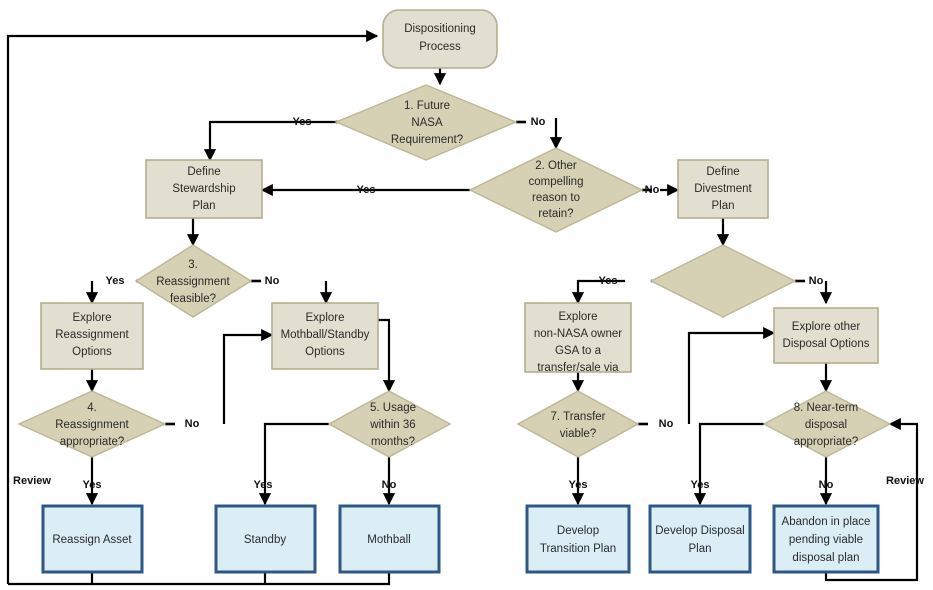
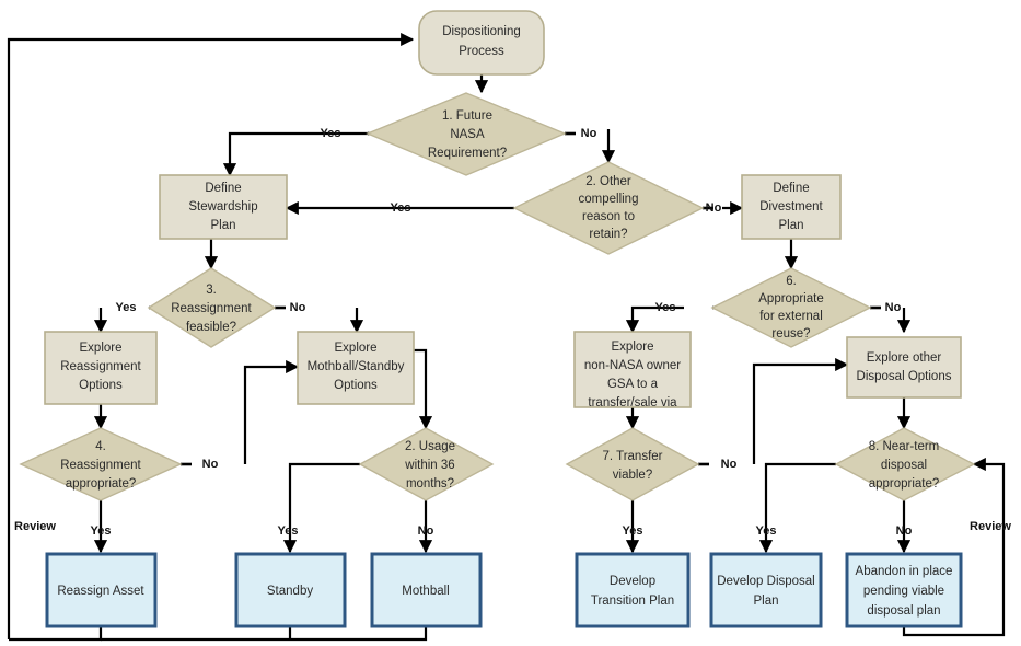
  Dispositioning
  Process
  1. Future
  NASA
  Requirement?
  2. Other
  compelling
  reason to
  retain?
  Define
  Stewardship
  Plan
  Define
  Divestment
  Plan
  3.
  Reassignment
  feasible?
+ 6.
+ Appropriate
+ for external
+ reuse?
  Explore
  Reassignment
  Options
  Explore
  Mothball/Standby
  Options
  Explore
  non-NASA owner
  GSA to a
  transfer/sale via
  Explore other
  Disposal Options
  4.
  Reassignment
  appropriate?
- 5. Usage
+ 2. Usage
  within 36
  months?
  7. Transfer
  viable?
  8. Near-term
  disposal
  appropriate?
  Reassign Asset
  Standby
  Mothball
  Develop
  Transition Plan
  Develop Disposal
  Plan
  Abandon in place
  pending viable
  disposal plan
  Yes
  No
  Yes
  No
  Yes
  No
  Yes
  No
  No
  Yes
  Yes
  No
  No
  Yes
  Yes
  No
  Review
  Review
